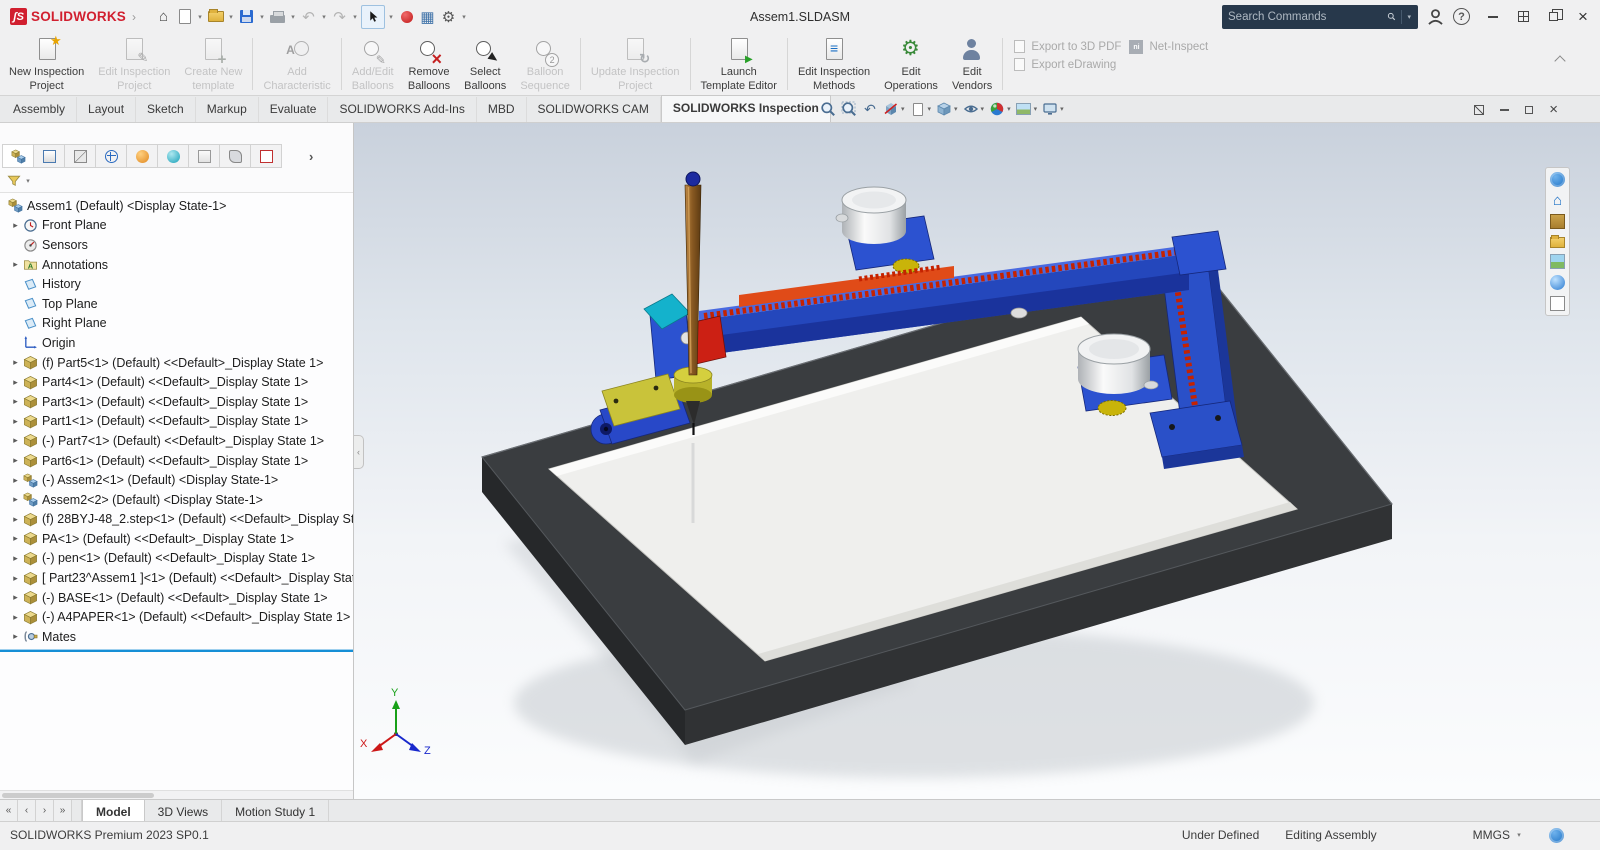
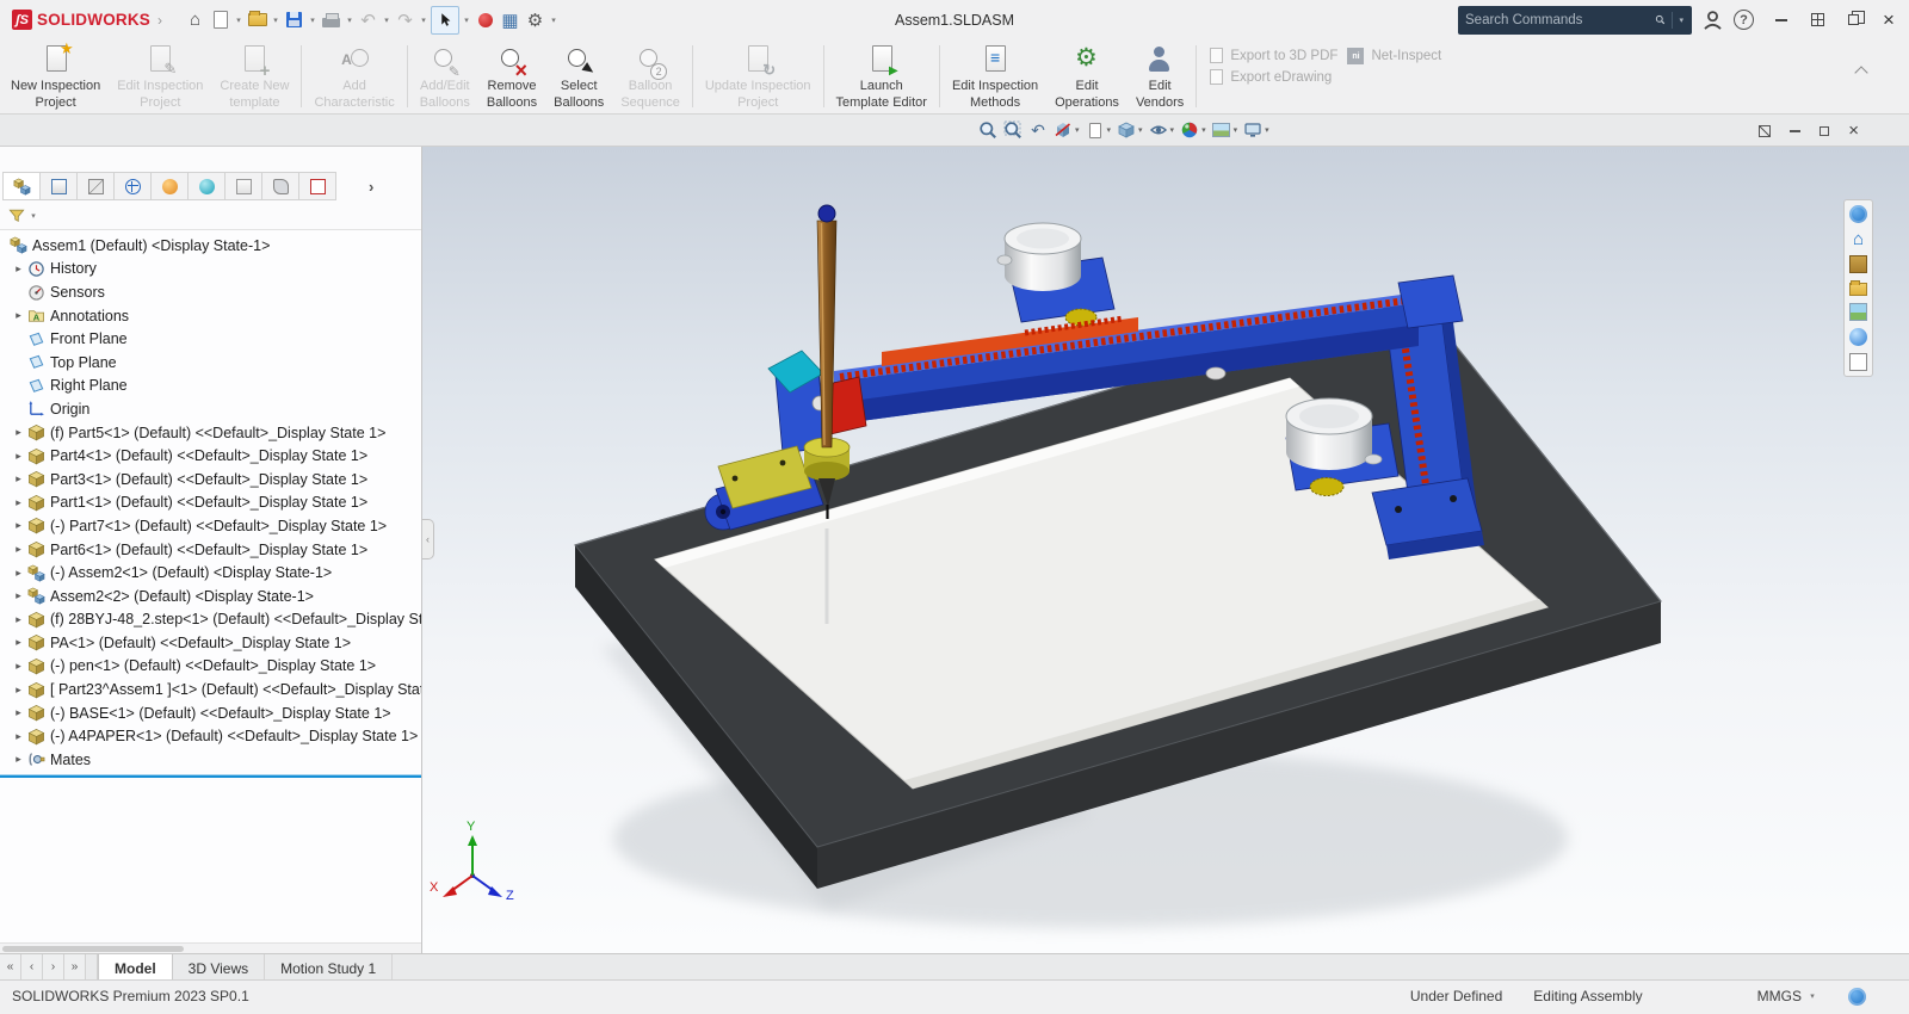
  ʃS
  SOLIDWORKS
  ›
  ⌂
  ↶
  ↷
  ▦
  ⚙
  Assem1.SLDASM
  Search Commands
  ?
  ×
  New Inspection
  Project
  Edit Inspection
  Project
  Create New
  template
  Add
  Characteristic
  Add/Edit
  Balloons
  Remove
  Balloons
  Select
  Balloons
  Balloon
  Sequence
  Update Inspection
  Project
  Launch
  Template Editor
  Edit Inspection
  Methods
  Edit
  Operations
  Edit
  Vendors
  Export to 3D PDF
  Export eDrawing
  Net-Inspect
- Assembly
- Layout
- Sketch
- Markup
- Evaluate
- SOLIDWORKS Add-Ins
- MBD
- SOLIDWORKS CAM
- SOLIDWORKS Inspection
  ↶
  ×
  ›
  Assem1 (Default) <Display State-1>
  ▸
- Front Plane
+ History
  Sensors
  ▸
  Annotations
- History
+ Front Plane
  Top Plane
  Right Plane
  Origin
  ▸
  (f) Part5<1> (Default) <<Default>_Display State 1>
  ▸
  Part4<1> (Default) <<Default>_Display State 1>
  ▸
  Part3<1> (Default) <<Default>_Display State 1>
  ▸
  Part1<1> (Default) <<Default>_Display State 1>
  ▸
  (-) Part7<1> (Default) <<Default>_Display State 1>
  ▸
  Part6<1> (Default) <<Default>_Display State 1>
  ▸
  (-) Assem2<1> (Default) <Display State-1>
  ▸
  Assem2<2> (Default) <Display State-1>
  ▸
  (f) 28BYJ-48_2.step<1> (Default) <<Default>_Display St
  ▸
  PA<1> (Default) <<Default>_Display State 1>
  ▸
  (-) pen<1> (Default) <<Default>_Display State 1>
  ▸
  [ Part23^Assem1 ]<1> (Default) <<Default>_Display Sta
  ▸
  (-) BASE<1> (Default) <<Default>_Display State 1>
  ▸
  (-) A4PAPER<1> (Default) <<Default>_Display State 1>
  ▸
  Mates
  ‹
  Y
  X
  Z
  ⌂
  «
  ‹
  ›
  »
  Model
  3D Views
  Motion Study 1
  SOLIDWORKS Premium 2023 SP0.1
  Under Defined
  Editing Assembly
  MMGS
